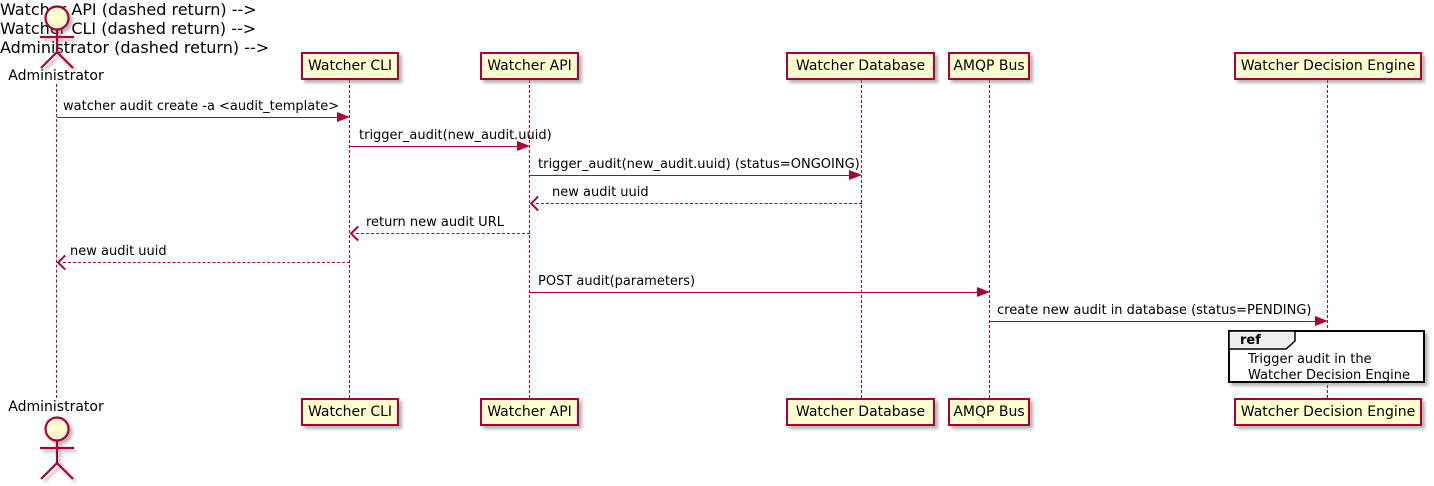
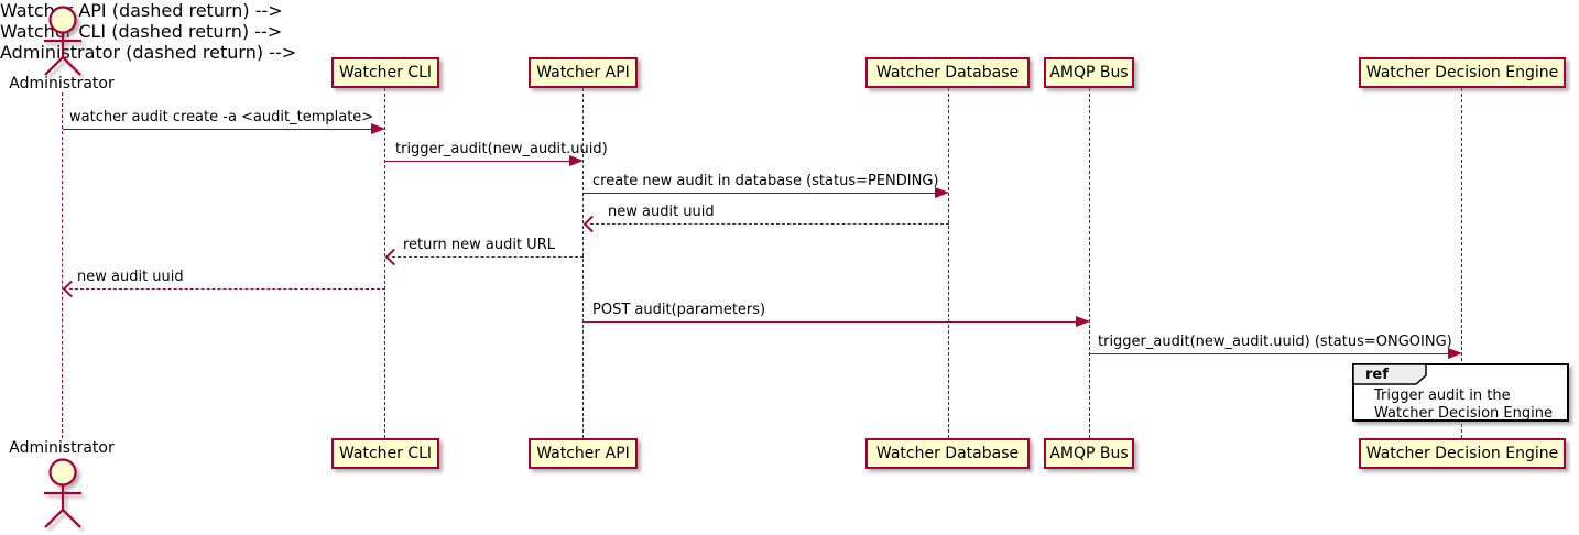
  Administrator
  Administrator
  Watcher CLI
  Watcher API
  Watcher Database
  AMQP Bus
  Watcher Decision Engine
  Watcher CLI
  Watcher API
  Watcher Database
  AMQP Bus
  Watcher Decision Engine
  watcher audit create -a <audit_template>
  trigger_audit(new_audit.uuid)
- trigger_audit(new_audit.uuid) (status=ONGOING)
+ create new audit in database (status=PENDING)
  Watcher API (dashed return) -->
  new audit uuid
  Watcher CLI (dashed return) -->
  return new audit URL
  Administrator (dashed return) -->
  new audit uuid
  POST audit(parameters)
- create new audit in database (status=PENDING)
+ trigger_audit(new_audit.uuid) (status=ONGOING)
  ref
  Trigger audit in the
  Watcher Decision Engine
